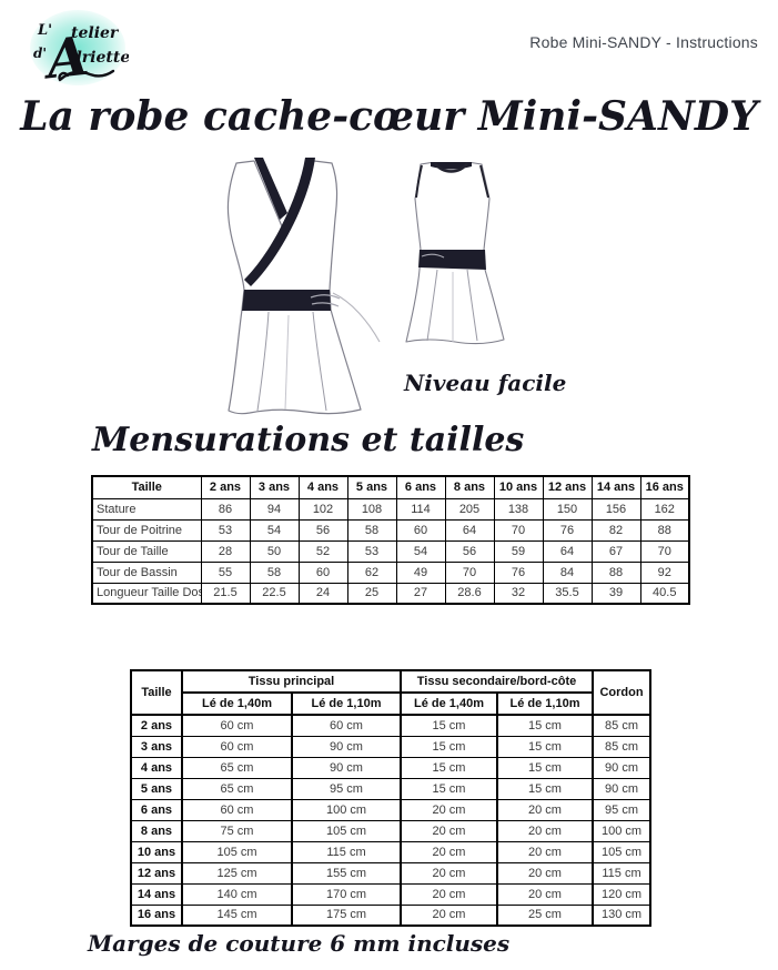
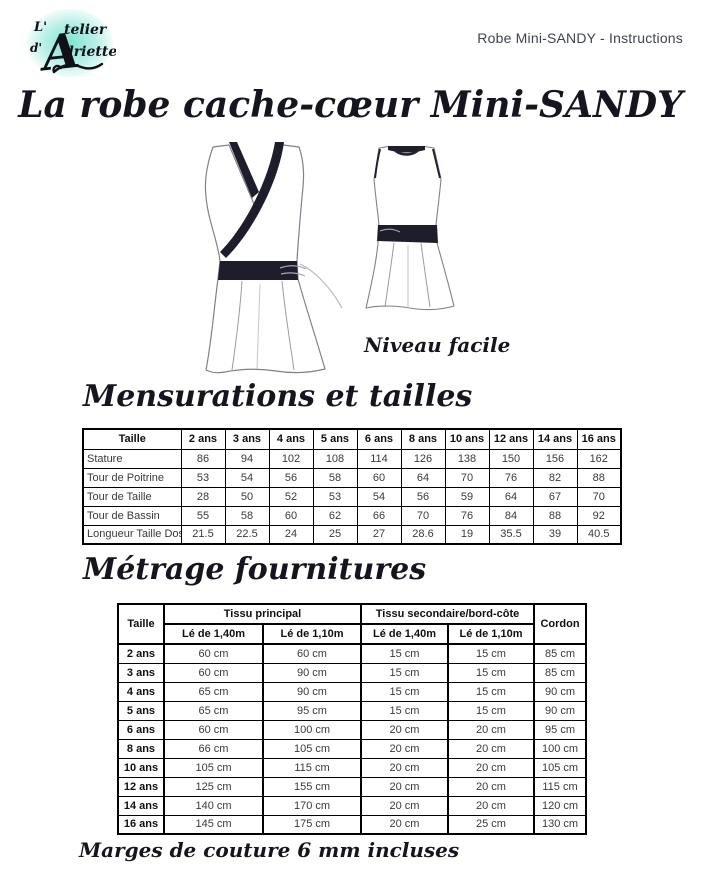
  L'
  telier
  d'
  driette
  Robe Mini-SANDY - Instructions
  La robe cache-cœur Mini-SANDY
  Niveau facile
  Mensurations et tailles
  Taille	2 ans	3 ans	4 ans	5 ans	6 ans	8 ans	10 ans	12 ans	14 ans	16 ans
- Stature	86	94	102	108	114	205	138	150	156	162
+ Stature	86	94	102	108	114	126	138	150	156	162
  Tour de Poitrine	53	54	56	58	60	64	70	76	82	88
  Tour de Taille	28	50	52	53	54	56	59	64	67	70
- Tour de Bassin	55	58	60	62	49	70	76	84	88	92
+ Tour de Bassin	55	58	60	62	66	70	76	84	88	92
- Longueur Taille Do	21.5	22.5	24	25	27	28.6	32	35.5	39	40.5
+ Longueur Taille Do	21.5	22.5	24	25	27	28.6	19	35.5	39	40.5
+ Métrage fournitures
  Taille	Tissu principal	Tissu secondaire/bord-côte	Cordon
  Lé de 1,40m	Lé de 1,10m	Lé de 1,40m	Lé de 1,10m
  2 ans	60 cm	60 cm	15 cm	15 cm	85 cm
  3 ans	60 cm	90 cm	15 cm	15 cm	85 cm
  4 ans	65 cm	90 cm	15 cm	15 cm	90 cm
  5 ans	65 cm	95 cm	15 cm	15 cm	90 cm
  6 ans	60 cm	100 cm	20 cm	20 cm	95 cm
- 8 ans	75 cm	105 cm	20 cm	20 cm	100 cm
+ 8 ans	66 cm	105 cm	20 cm	20 cm	100 cm
  10 ans	105 cm	115 cm	20 cm	20 cm	105 cm
  12 ans	125 cm	155 cm	20 cm	20 cm	115 cm
  14 ans	140 cm	170 cm	20 cm	20 cm	120 cm
  16 ans	145 cm	175 cm	20 cm	25 cm	130 cm
  Marges de couture 6 mm incluses
